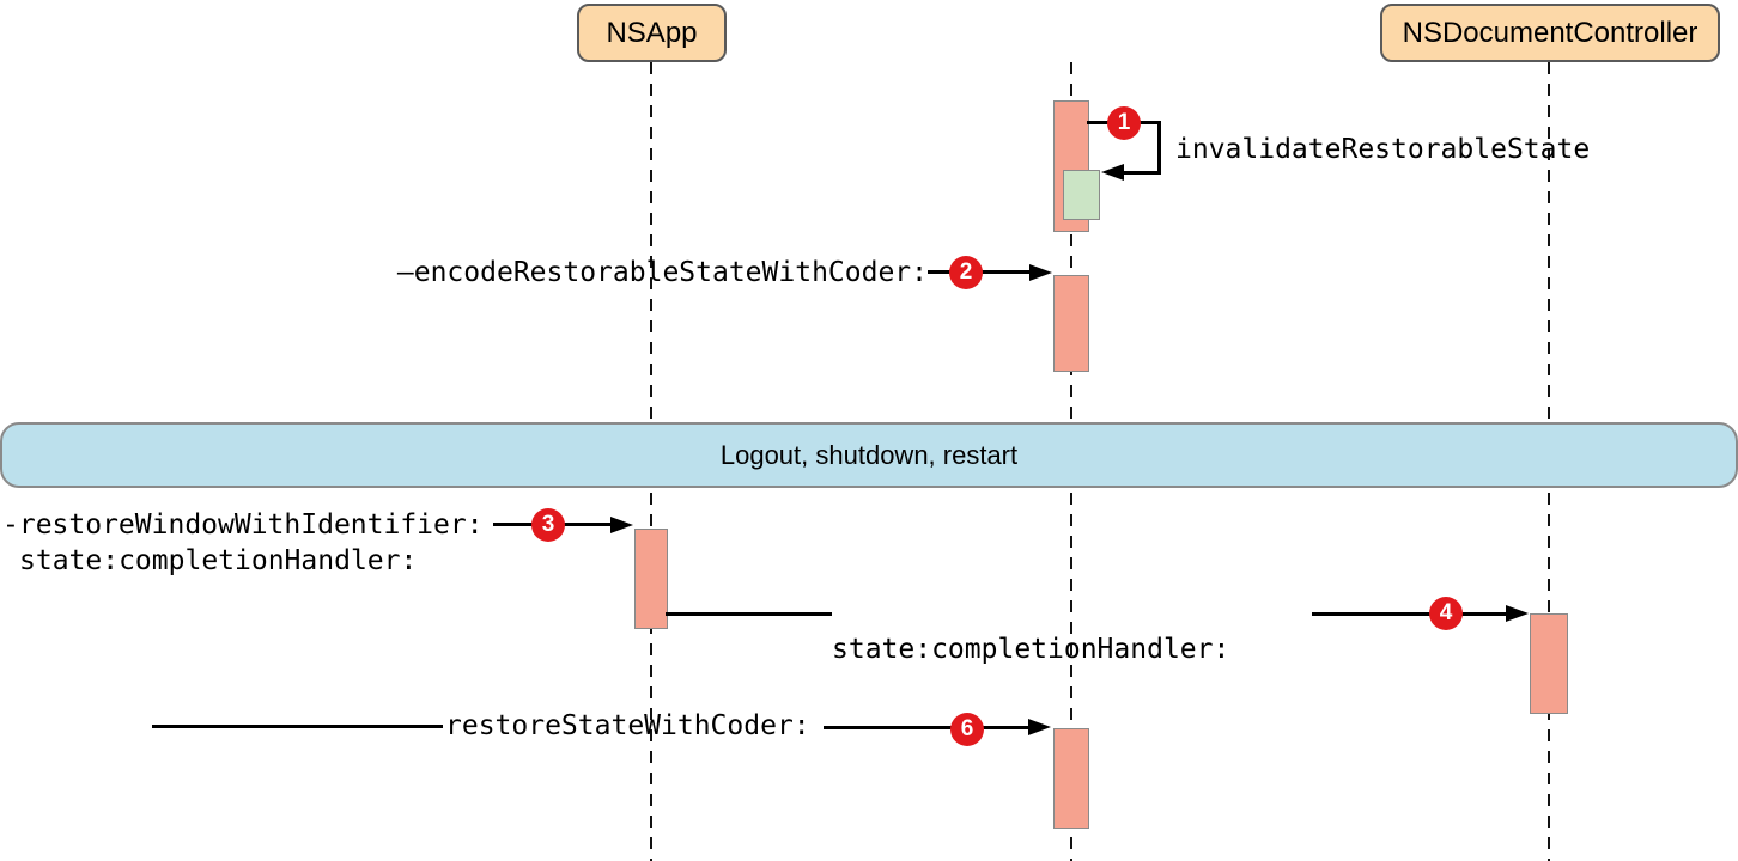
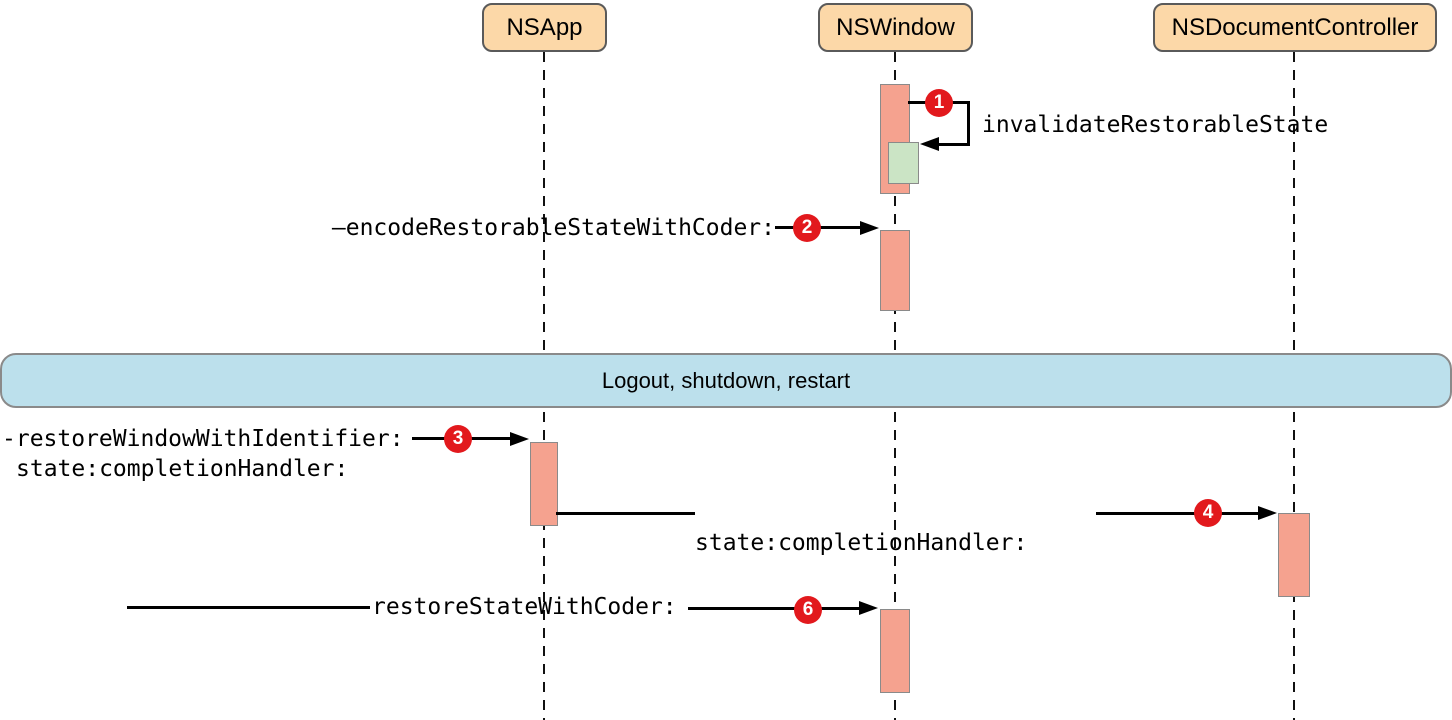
  NSApp
+ NSWindow
  NSDocumentController
  Logout, shutdown, restart
  1
  invalidateRestorableState
  —encodeRestorableStateWithCoder:
  2
  -restoreWindowWithIdentifier:
  state:completionHandler:
  3
  state:completionHandler:
  4
  restoreStateWithCoder:
  6
